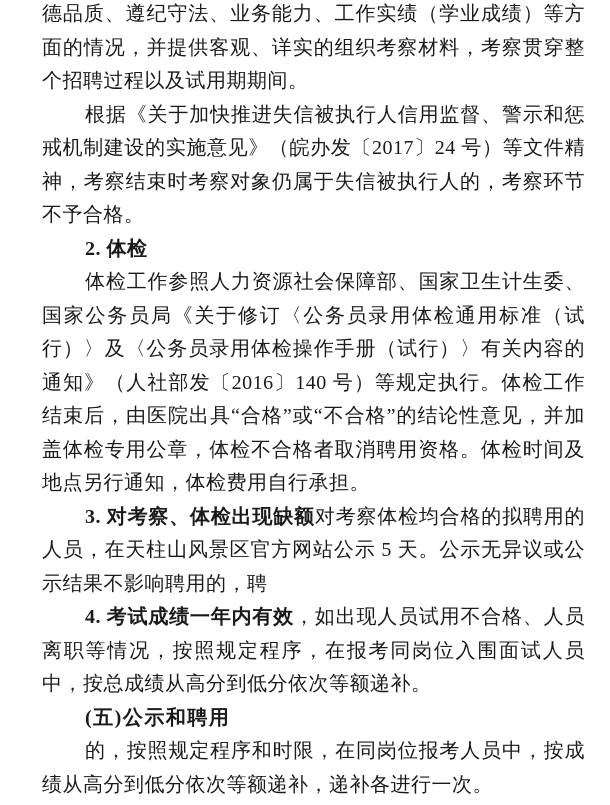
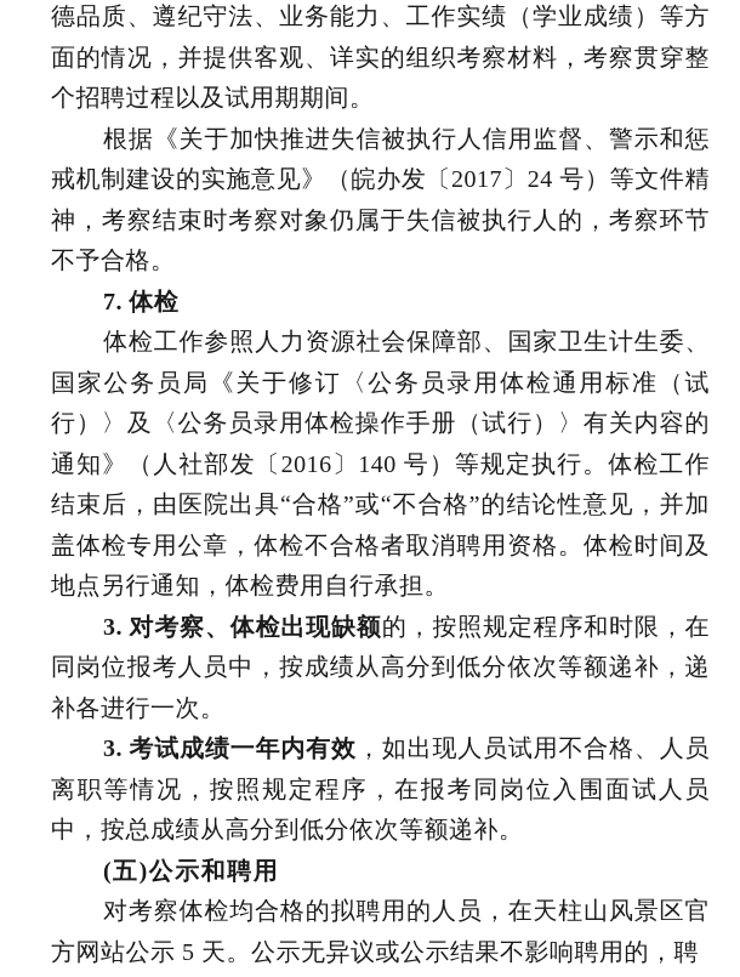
  德品质、遵纪守法、业务能力、工作实绩（学业成绩）等方面的情况，并提供客观、详实的组织考察材料，考察贯穿整个招聘过程以及试用期期间。
  根据《关于加快推进失信被执行人信用监督、警示和惩戒机制建设的实施意见》（皖办发〔2017〕24 号）等文件精神，考察结束时考察对象仍属于失信被执行人的，考察环节不予合格。
- 2. 体检
+ 7. 体检
  体检工作参照人力资源社会保障部、国家卫生计生委、国家公务员局《关于修订〈公务员录用体检通用标准（试行）〉及〈公务员录用体检操作手册（试行）〉有关内容的通知》（人社部发〔2016〕140 号）等规定执行。体检工作结束后，由医院出具“合格”或“不合格”的结论性意见，并加盖体检专用公章，体检不合格者取消聘用资格。体检时间及地点另行通知，体检费用自行承担。
- 3. 对考察、体检出现缺额对考察体检均合格的拟聘用的人员，在天柱山风景区官方网站公示 5 天。公示无异议或公示结果不影响聘用的，聘
+ 3. 对考察、体检出现缺额的，按照规定程序和时限，在同岗位报考人员中，按成绩从高分到低分依次等额递补，递补各进行一次。
- 4. 考试成绩一年内有效，如出现人员试用不合格、人员离职等情况，按照规定程序，在报考同岗位入围面试人员中，按总成绩从高分到低分依次等额递补。
+ 3. 考试成绩一年内有效，如出现人员试用不合格、人员离职等情况，按照规定程序，在报考同岗位入围面试人员中，按总成绩从高分到低分依次等额递补。
  (五)公示和聘用
- 的，按照规定程序和时限，在同岗位报考人员中，按成绩从高分到低分依次等额递补，递补各进行一次。
+ 对考察体检均合格的拟聘用的人员，在天柱山风景区官方网站公示 5 天。公示无异议或公示结果不影响聘用的，聘
